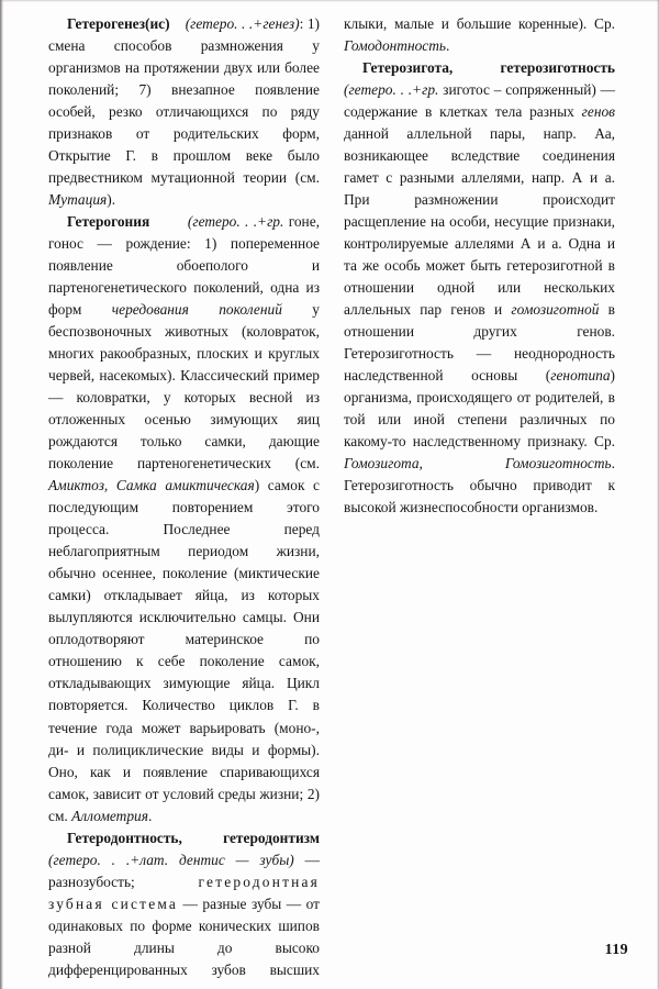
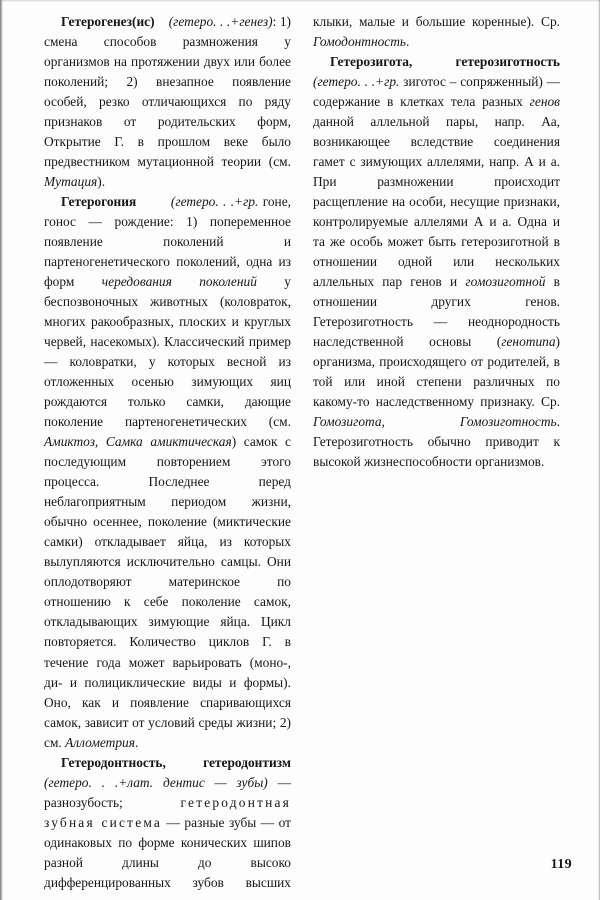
- Гетерогенез(ис) (гетеро. . .+генез): 1) смена способов размножения у организмов на протяжении двух или более поколений; 7) внезапное появление особей, резко отличающихся по ряду признаков от родительских форм, Открытие Г. в прошлом веке было предвестником мутационной теории (см. Мутация).
+ Гетерогенез(ис) (гетеро. . .+генез): 1) смена способов размножения у организмов на протяжении двух или более поколений; 2) внезапное появление особей, резко отличающихся по ряду признаков от родительских форм, Открытие Г. в прошлом веке было предвестником мутационной теории (см. Мутация).
- Гетерогония (гетеро. . .+гр. гоне, гонос — рождение: 1) попеременное появление обоеполого и партеногенетического поколений, одна из форм чередования поколений у беспозвоночных животных (коловраток, многих ракообразных, плоских и круглых червей, насекомых). Классический пример — коловратки, у которых весной из отложенных осенью зимующих яиц рождаются только самки, дающие поколение партеногенетических (см. Амиктоз, Самка амиктическая) самок с последующим повторением этого процесса. Последнее перед неблагоприятным периодом жизни, обычно осеннее, поколение (миктические самки) откладывает яйца, из которых вылупляются исключительно самцы. Они оплодотворяют материнское по отношению к себе поколение самок, откладывающих зимующие яйца. Цикл повторяется. Количество циклов Г. в течение года может варьировать (моно-, ди- и полициклические виды и формы). Оно, как и появление спаривающихся самок, зависит от условий среды жизни; 2) см. Аллометрия.
+ Гетерогония (гетеро. . .+гр. гоне, гонос — рождение: 1) попеременное появление поколений и партеногенетического поколений, одна из форм чередования поколений у беспозвоночных животных (коловраток, многих ракообразных, плоских и круглых червей, насекомых). Классический пример — коловратки, у которых весной из отложенных осенью зимующих яиц рождаются только самки, дающие поколение партеногенетических (см. Амиктоз, Самка амиктическая) самок с последующим повторением этого процесса. Последнее перед неблагоприятным периодом жизни, обычно осеннее, поколение (миктические самки) откладывает яйца, из которых вылупляются исключительно самцы. Они оплодотворяют материнское по отношению к себе поколение самок, откладывающих зимующие яйца. Цикл повторяется. Количество циклов Г. в течение года может варьировать (моно-, ди- и полициклические виды и формы). Оно, как и появление спаривающихся самок, зависит от условий среды жизни; 2) см. Аллометрия.
  Гетеродонтность, гетеродонтизм (гетеро. . .+лат. дентис — зубы) — разнозубость; гетеродонтная зубная система — разные зубы — от одинаковых по форме конических шипов разной длины до высоко дифференцированных зубов высших
  клыки, малые и большие коренные). Ср. Гомодонтность.
- Гетерозигота, гетерозиготность (гетеро. . .+гр. зиготос – сопряженный) — содержание в клетках тела разных генов данной аллельной пары, напр. Аа, возникающее вследствие соединения гамет с разными аллелями, напр. А и а. При размножении происходит расщепление на особи, несущие признаки, контролируемые аллелями А и а. Одна и та же особь может быть гетерозиготной в отношении одной или нескольких аллельных пар генов и гомозиготной в отношении других генов. Гетерозиготность — неоднородность наследственной основы (генотипа) организма, происходящего от родителей, в той или иной степени различных по какому-то наследственному признаку. Ср. Гомозигота, Гомозиготность. Гетерозиготность обычно приводит к высокой жизнеспособности организмов.
+ Гетерозигота, гетерозиготность (гетеро. . .+гр. зиготос – сопряженный) — содержание в клетках тела разных генов данной аллельной пары, напр. Аа, возникающее вследствие соединения гамет с зимующих аллелями, напр. А и а. При размножении происходит расщепление на особи, несущие признаки, контролируемые аллелями А и а. Одна и та же особь может быть гетерозиготной в отношении одной или нескольких аллельных пар генов и гомозиготной в отношении других генов. Гетерозиготность — неоднородность наследственной основы (генотипа) организма, происходящего от родителей, в той или иной степени различных по какому-то наследственному признаку. Ср. Гомозигота, Гомозиготность. Гетерозиготность обычно приводит к высокой жизнеспособности организмов.
  119
